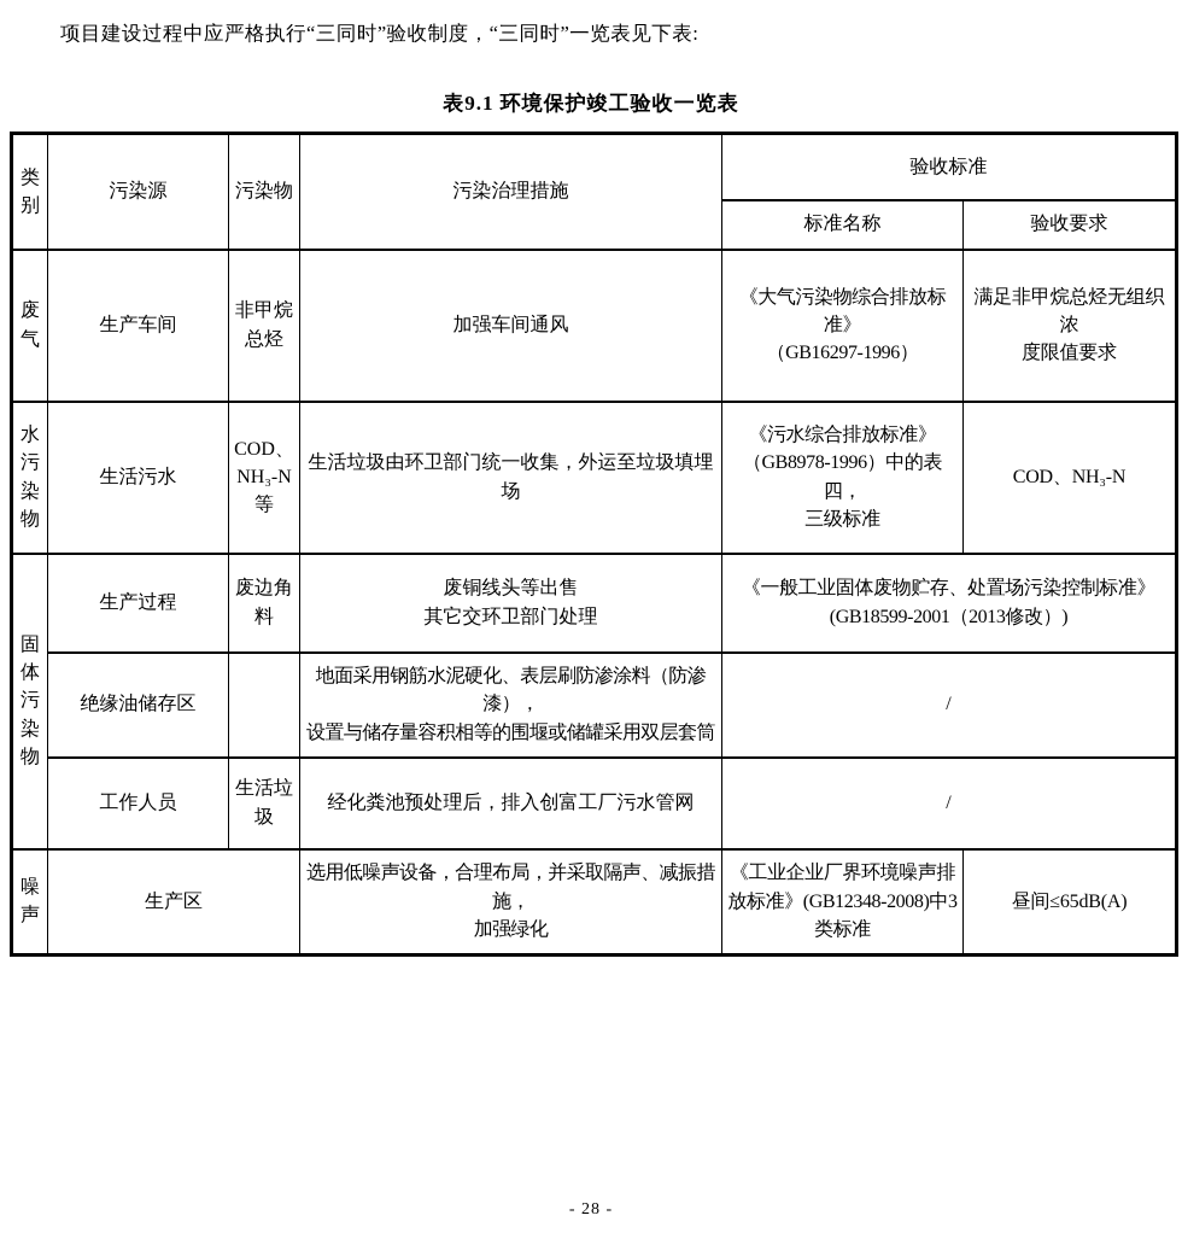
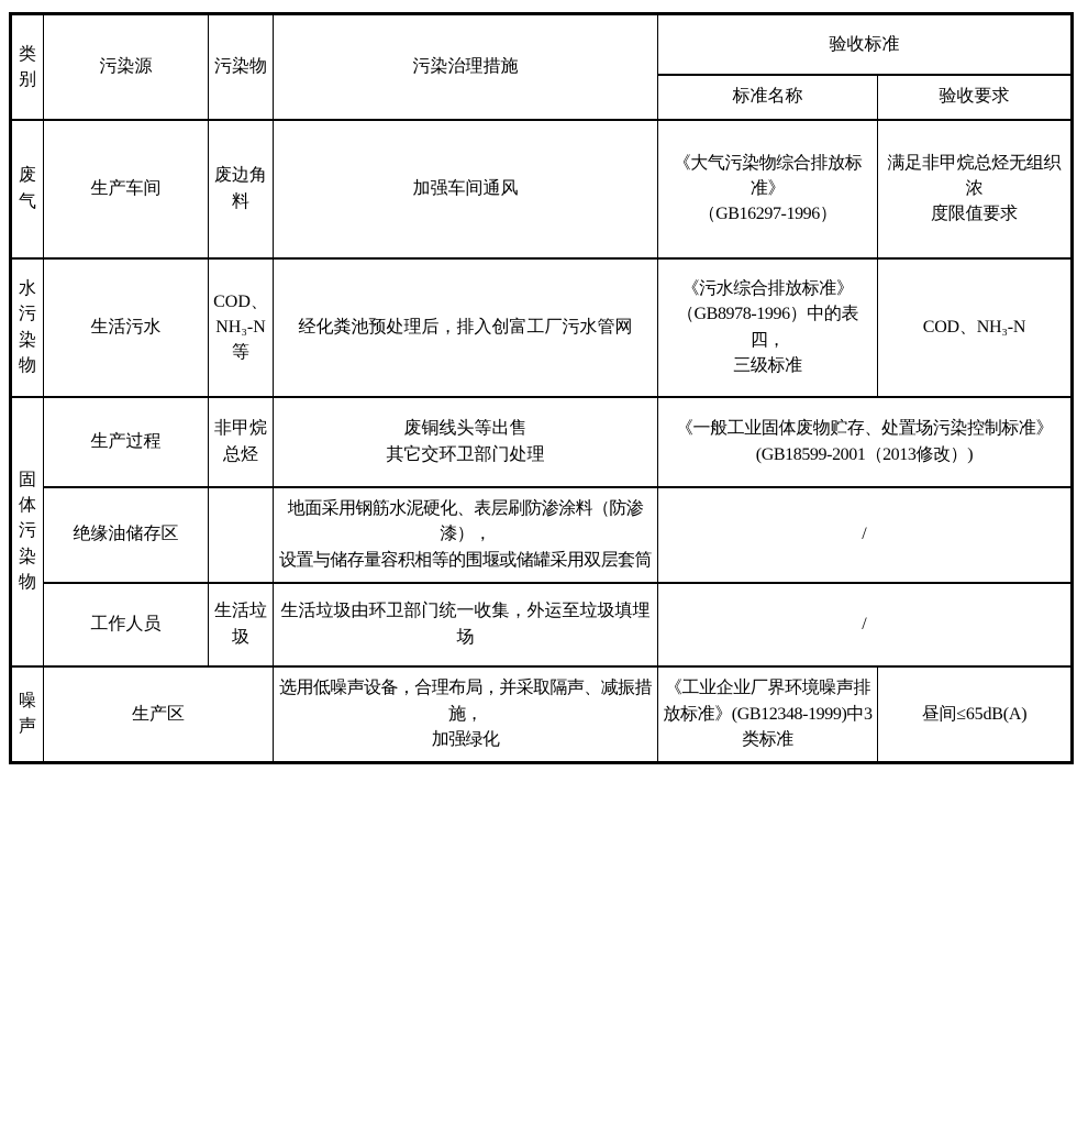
- 项目建设过程中应严格执行“三同时”验收制度，“三同时”一览表见下表:
- 表9.1 环境保护竣工验收一览表
  类 别	污染源	污染物	污染治理措施	验收标准
  标准名称	验收要求
- 废 气	生产车间	非甲烷 总烃	加强车间通风	《大气污染物综合排放标准》 （GB16297-1996）	满足非甲烷总烃无组织浓 度限值要求
+ 废 气	生产车间	废边角 料	加强车间通风	《大气污染物综合排放标准》 （GB16297-1996）	满足非甲烷总烃无组织浓 度限值要求
- 水 污 染 物	生活污水	COD、 NH₃-N 等	生活垃圾由环卫部门统一收集，外运至垃圾填埋场	《污水综合排放标准》 （GB8978-1996）中的表四， 三级标准	COD、NH₃-N
+ 水 污 染 物	生活污水	COD、 NH₃-N 等	经化粪池预处理后，排入创富工厂污水管网	《污水综合排放标准》 （GB8978-1996）中的表四， 三级标准	COD、NH₃-N
- 固 体 污 染 物	生产过程	废边角 料	废铜线头等出售 其它交环卫部门处理	《一般工业固体废物贮存、处置场污染控制标准》 (GB18599-2001（2013修改）)
+ 固 体 污 染 物	生产过程	非甲烷 总烃	废铜线头等出售 其它交环卫部门处理	《一般工业固体废物贮存、处置场污染控制标准》 (GB18599-2001（2013修改）)
  绝缘油储存区		地面采用钢筋水泥硬化、表层刷防渗涂料（防渗漆）， 设置与储存量容积相等的围堰或储罐采用双层套筒	/
- 工作人员	生活垃 圾	经化粪池预处理后，排入创富工厂污水管网	/
+ 工作人员	生活垃 圾	生活垃圾由环卫部门统一收集，外运至垃圾填埋场	/
- 噪 声	生产区	选用低噪声设备，合理布局，并采取隔声、减振措施， 加强绿化	《工业企业厂界环境噪声排 放标准》(GB12348-2008)中3 类标准	昼间≤65dB(A)
+ 噪 声	生产区	选用低噪声设备，合理布局，并采取隔声、减振措施， 加强绿化	《工业企业厂界环境噪声排 放标准》(GB12348-1999)中3 类标准	昼间≤65dB(A)
- - 28 -
